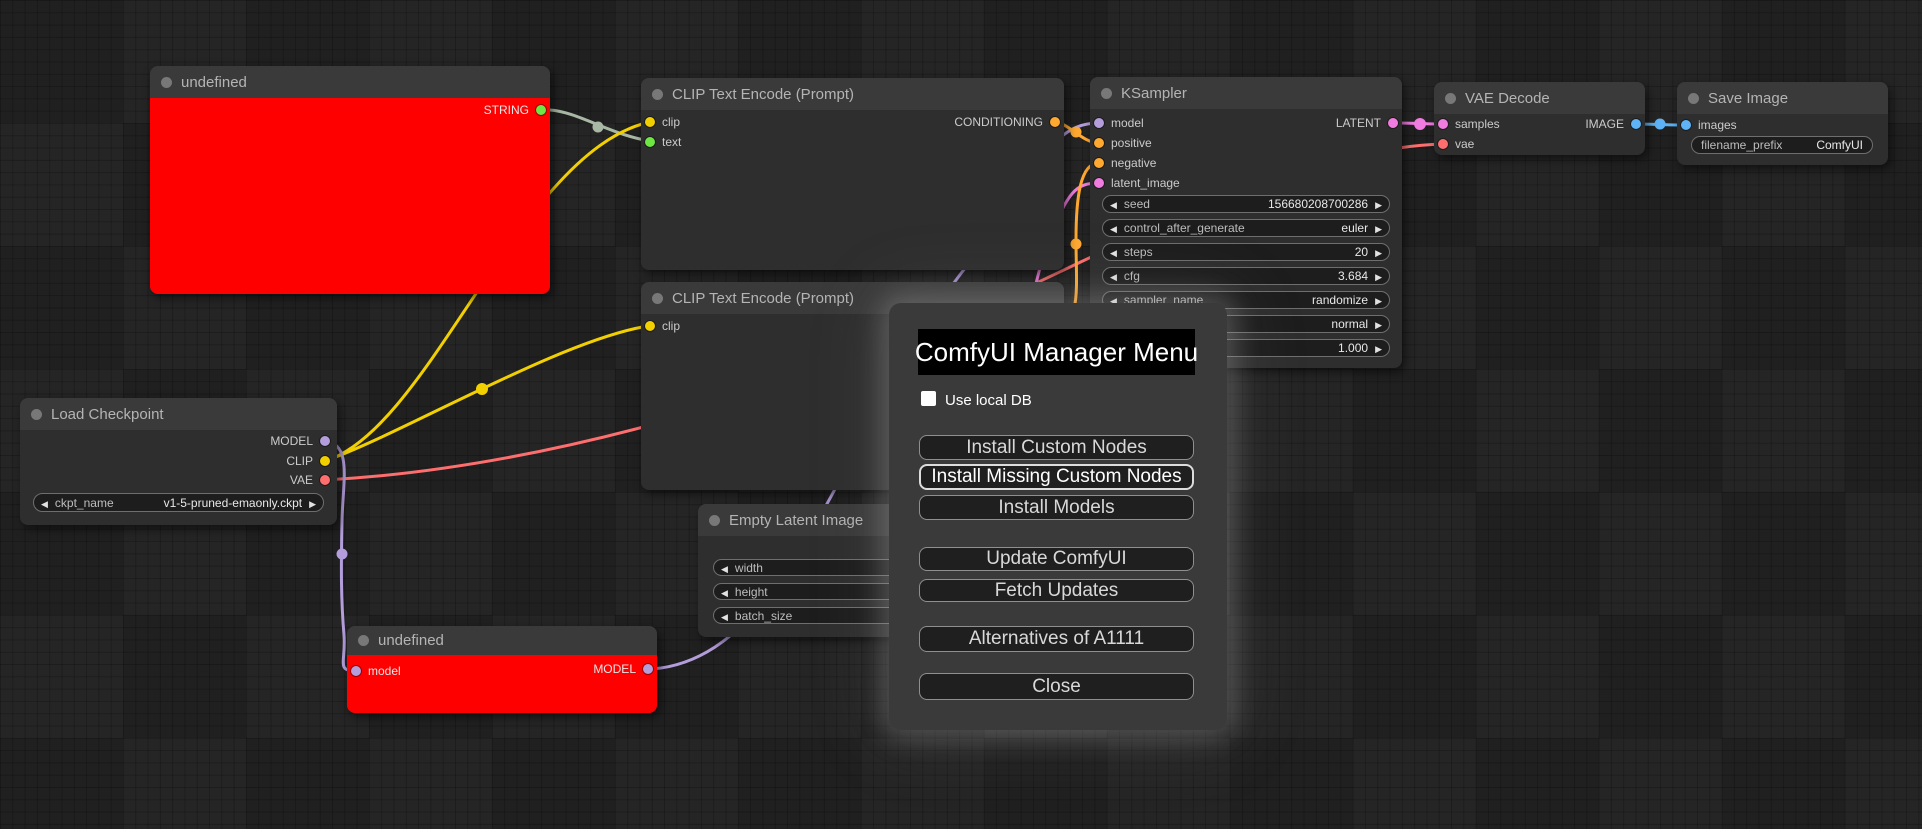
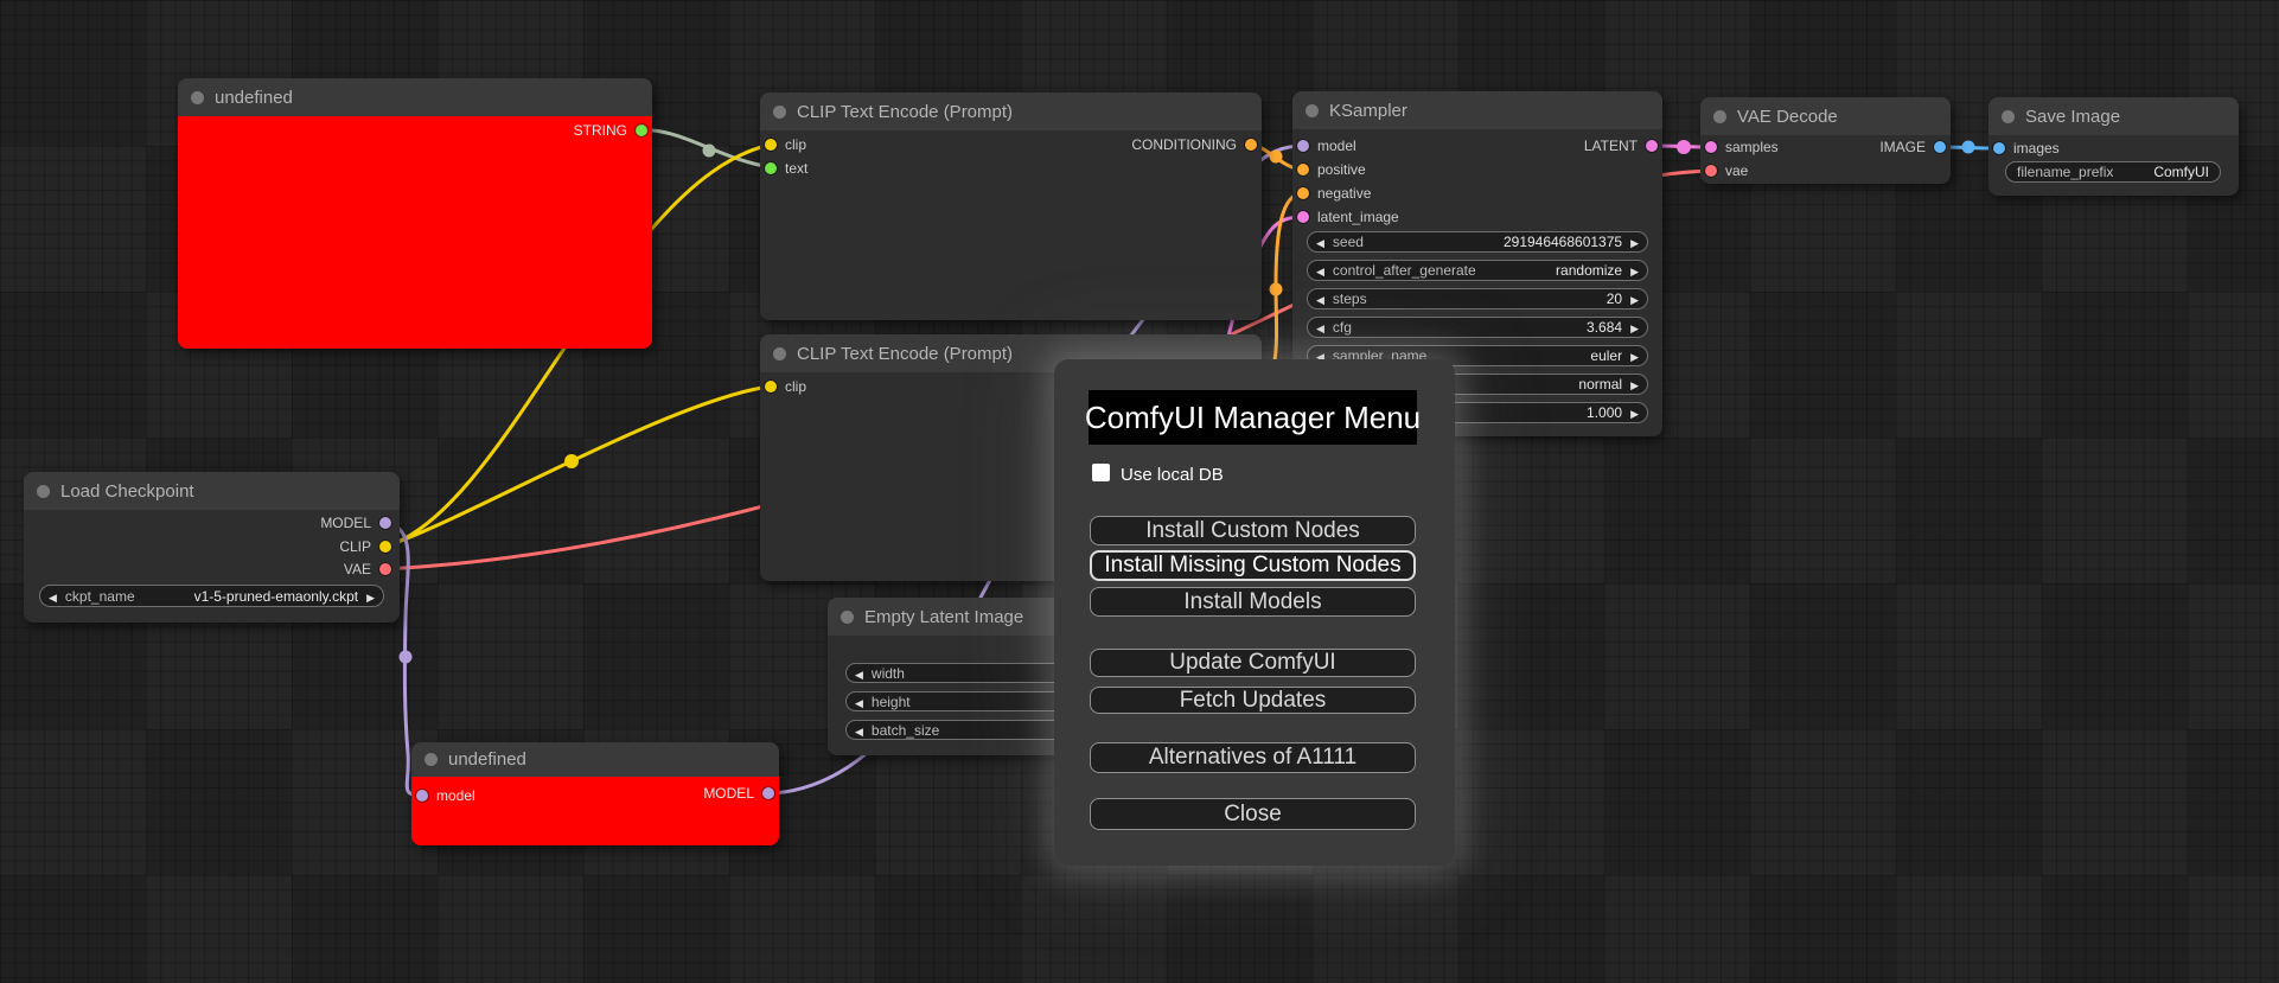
  undefined
  STRING
  CLIP Text Encode (Prompt)
  clip
  text
  CONDITIONING
  CLIP Text Encode (Prompt)
  clip
  KSampler
  model
  positive
  negative
  latent_image
  LATENT
  seed
- 156680208700286
+ 291946468601375
  control_after_generate
- euler
+ randomize
  steps
  20
  cfg
  3.684
  sampler_name
- randomize
+ euler
  normal
  1.000
  VAE Decode
  samples
  vae
  IMAGE
  Save Image
  images
  filename_prefix
  ComfyUI
  Load Checkpoint
  MODEL
  CLIP
  VAE
  ckpt_name
  v1-5-pruned-emaonly.ckpt
  Empty Latent Image
  width
  height
  batch_size
  undefined
  model
  MODEL
  ComfyUI Manager Menu
  Use local DB
  Install Custom Nodes
  Install Missing Custom Nodes
  Install Models
  Update ComfyUI
  Fetch Updates
  Alternatives of A1111
  Close
